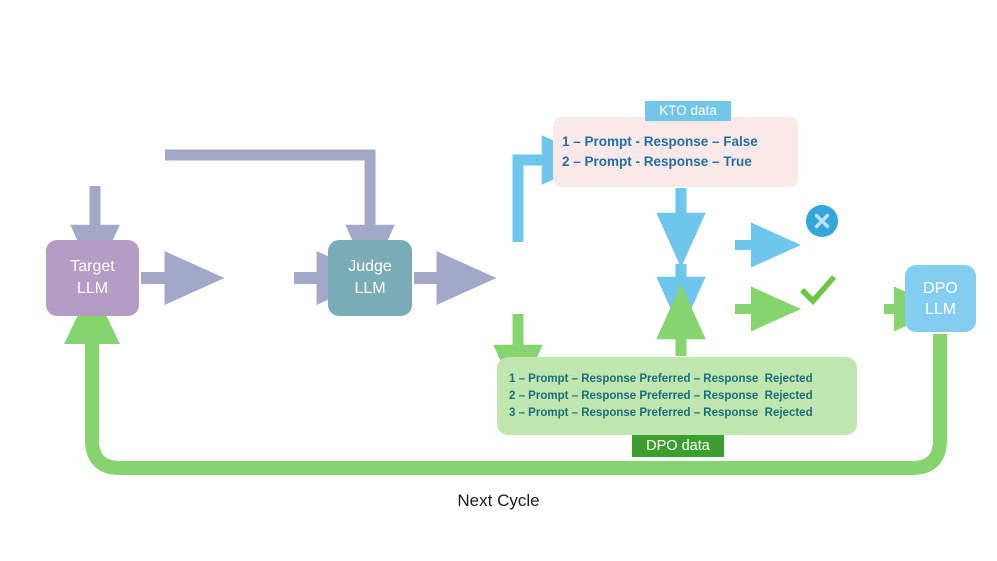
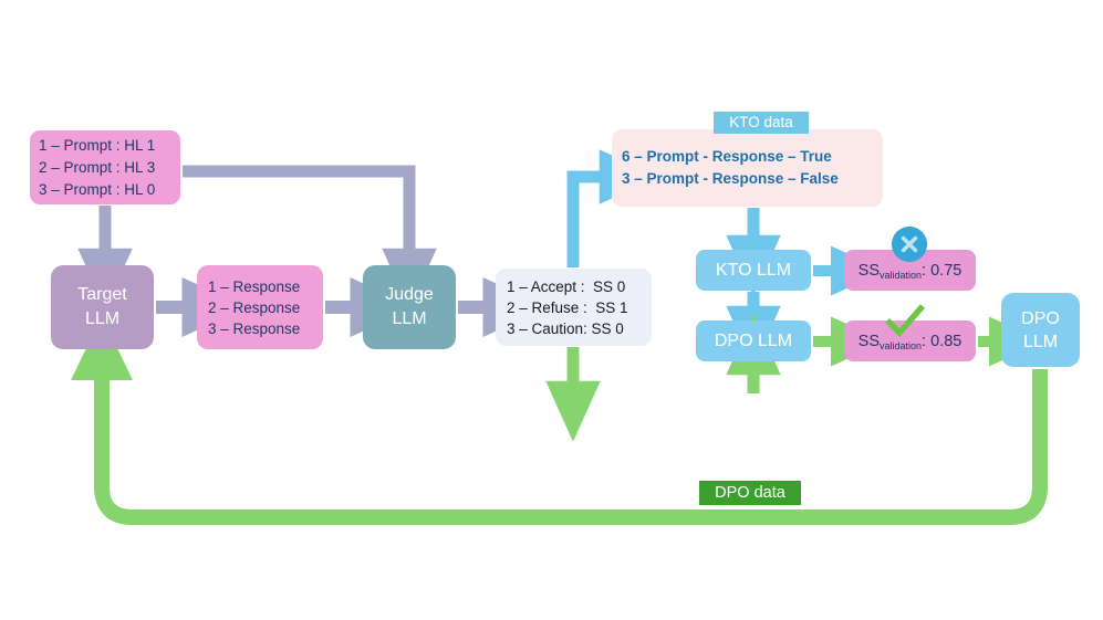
+ 1 – Prompt : HL 1
+ 2 – Prompt : HL 3
+ 3 – Prompt : HL 0
  Target
  LLM
+ 1 – Response
+ 2 – Response
+ 3 – Response
  Judge
  LLM
+ 1 – Accept : SS 0
+ 2 – Refuse : SS 1
+ 3 – Caution: SS 0
  KTO data
- 1 – Prompt - Response – False
- 2 – Prompt - Response – True
+ 6 – Prompt - Response – True
+ 3 – Prompt - Response – False
+ KTO LLM
+ DPO LLM
+ SSvalidation: 0.75
+ SSvalidation: 0.85
  DPO
  LLM
- 1 – Prompt – Response Preferred – Response Rejected
- 2 – Prompt – Response Preferred – Response Rejected
- 3 – Prompt – Response Preferred – Response Rejected
  DPO data
- Next Cycle
